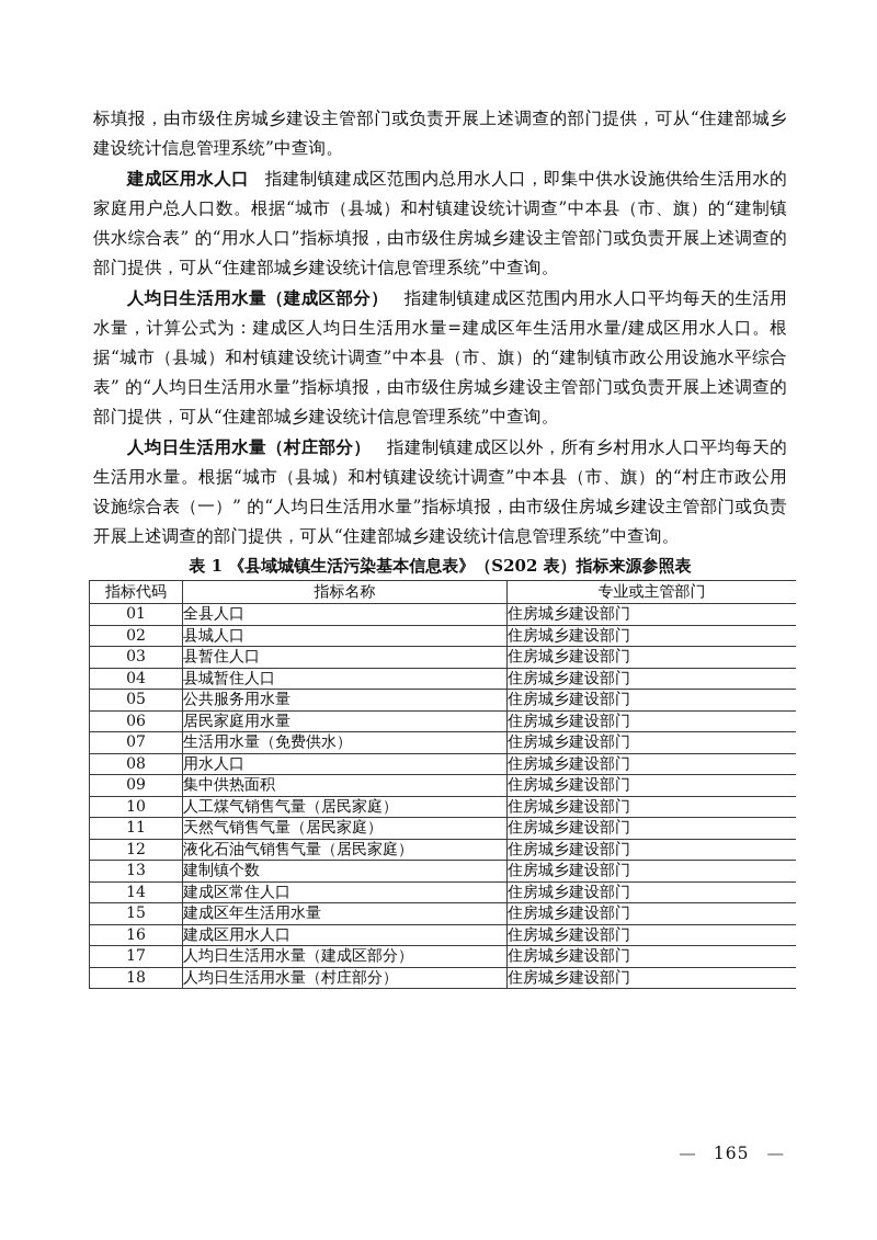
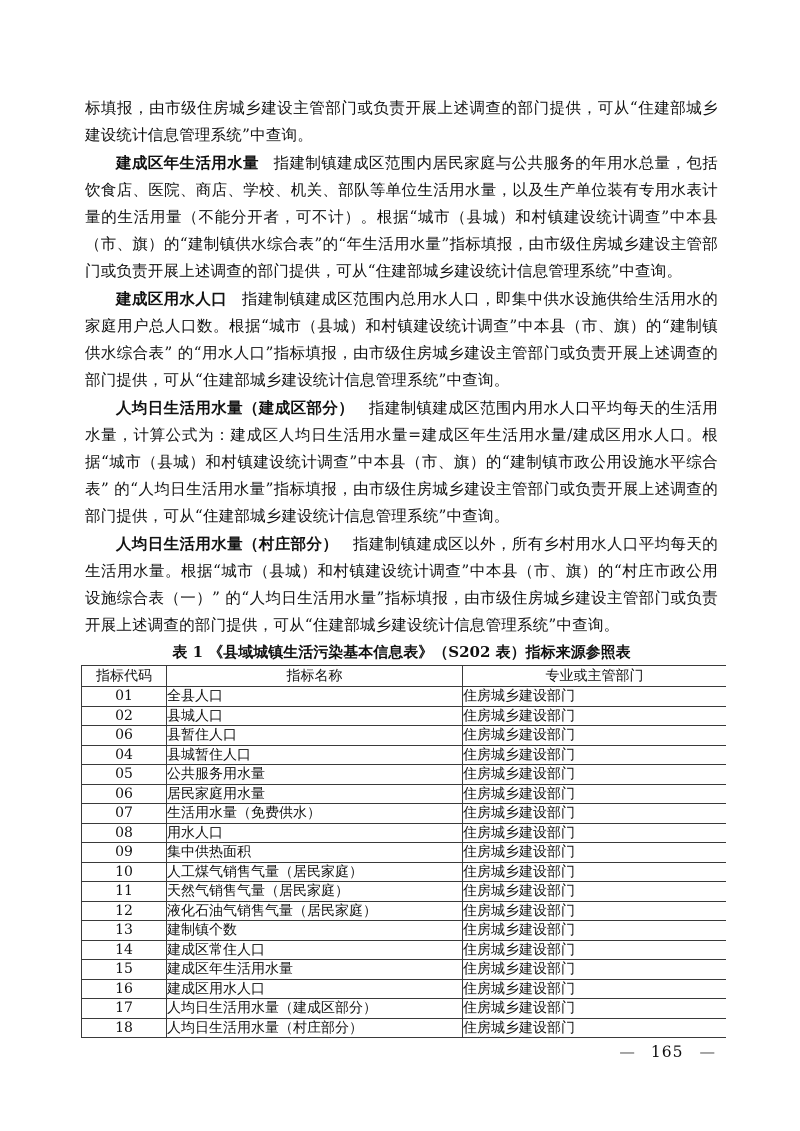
  标填报，由市级住房城乡建设主管部门或负责开展上述调查的部门提供，可从“住建部城乡建设统计信息管理系统”中查询。
+ 建成区年生活用水量 指建制镇建成区范围内居民家庭与公共服务的年用水总量，包括饮食店、医院、商店、学校、机关、部队等单位生活用水量，以及生产单位装有专用水表计量的生活用量（不能分开者，可不计）。根据“城市（县城）和村镇建设统计调查”中本县（市、旗）的“建制镇供水综合表”的“年生活用水量”指标填报，由市级住房城乡建设主管部门或负责开展上述调查的部门提供，可从“住建部城乡建设统计信息管理系统”中查询。
  建成区用水人口 指建制镇建成区范围内总用水人口，即集中供水设施供给生活用水的家庭用户总人口数。根据“城市（县城）和村镇建设统计调查”中本县（市、旗）的“建制镇供水综合表” 的“用水人口”指标填报，由市级住房城乡建设主管部门或负责开展上述调查的部门提供，可从“住建部城乡建设统计信息管理系统”中查询。
  人均日生活用水量（建成区部分） 指建制镇建成区范围内用水人口平均每天的生活用水量，计算公式为：建成区人均日生活用水量=建成区年生活用水量/建成区用水人口。根据“城市（县城）和村镇建设统计调查”中本县（市、旗）的“建制镇市政公用设施水平综合表” 的“人均日生活用水量”指标填报，由市级住房城乡建设主管部门或负责开展上述调查的部门提供，可从“住建部城乡建设统计信息管理系统”中查询。
  人均日生活用水量（村庄部分） 指建制镇建成区以外，所有乡村用水人口平均每天的生活用水量。根据“城市（县城）和村镇建设统计调查”中本县（市、旗）的“村庄市政公用设施综合表（一）” 的“人均日生活用水量”指标填报，由市级住房城乡建设主管部门或负责开展上述调查的部门提供，可从“住建部城乡建设统计信息管理系统”中查询。
  表 1 《县域城镇生活污染基本信息表》（S202 表）指标来源参照表
  指标代码	指标名称	专业或主管部门
  01	全县人口	住房城乡建设部门
  02	县城人口	住房城乡建设部门
- 03	县暂住人口	住房城乡建设部门
+ 06	县暂住人口	住房城乡建设部门
  04	县城暂住人口	住房城乡建设部门
  05	公共服务用水量	住房城乡建设部门
  06	居民家庭用水量	住房城乡建设部门
  07	生活用水量（免费供水）	住房城乡建设部门
  08	用水人口	住房城乡建设部门
  09	集中供热面积	住房城乡建设部门
  10	人工煤气销售气量（居民家庭）	住房城乡建设部门
  11	天然气销售气量（居民家庭）	住房城乡建设部门
  12	液化石油气销售气量（居民家庭）	住房城乡建设部门
  13	建制镇个数	住房城乡建设部门
  14	建成区常住人口	住房城乡建设部门
  15	建成区年生活用水量	住房城乡建设部门
  16	建成区用水人口	住房城乡建设部门
  17	人均日生活用水量（建成区部分）	住房城乡建设部门
  18	人均日生活用水量（村庄部分）	住房城乡建设部门
  — 165 —
